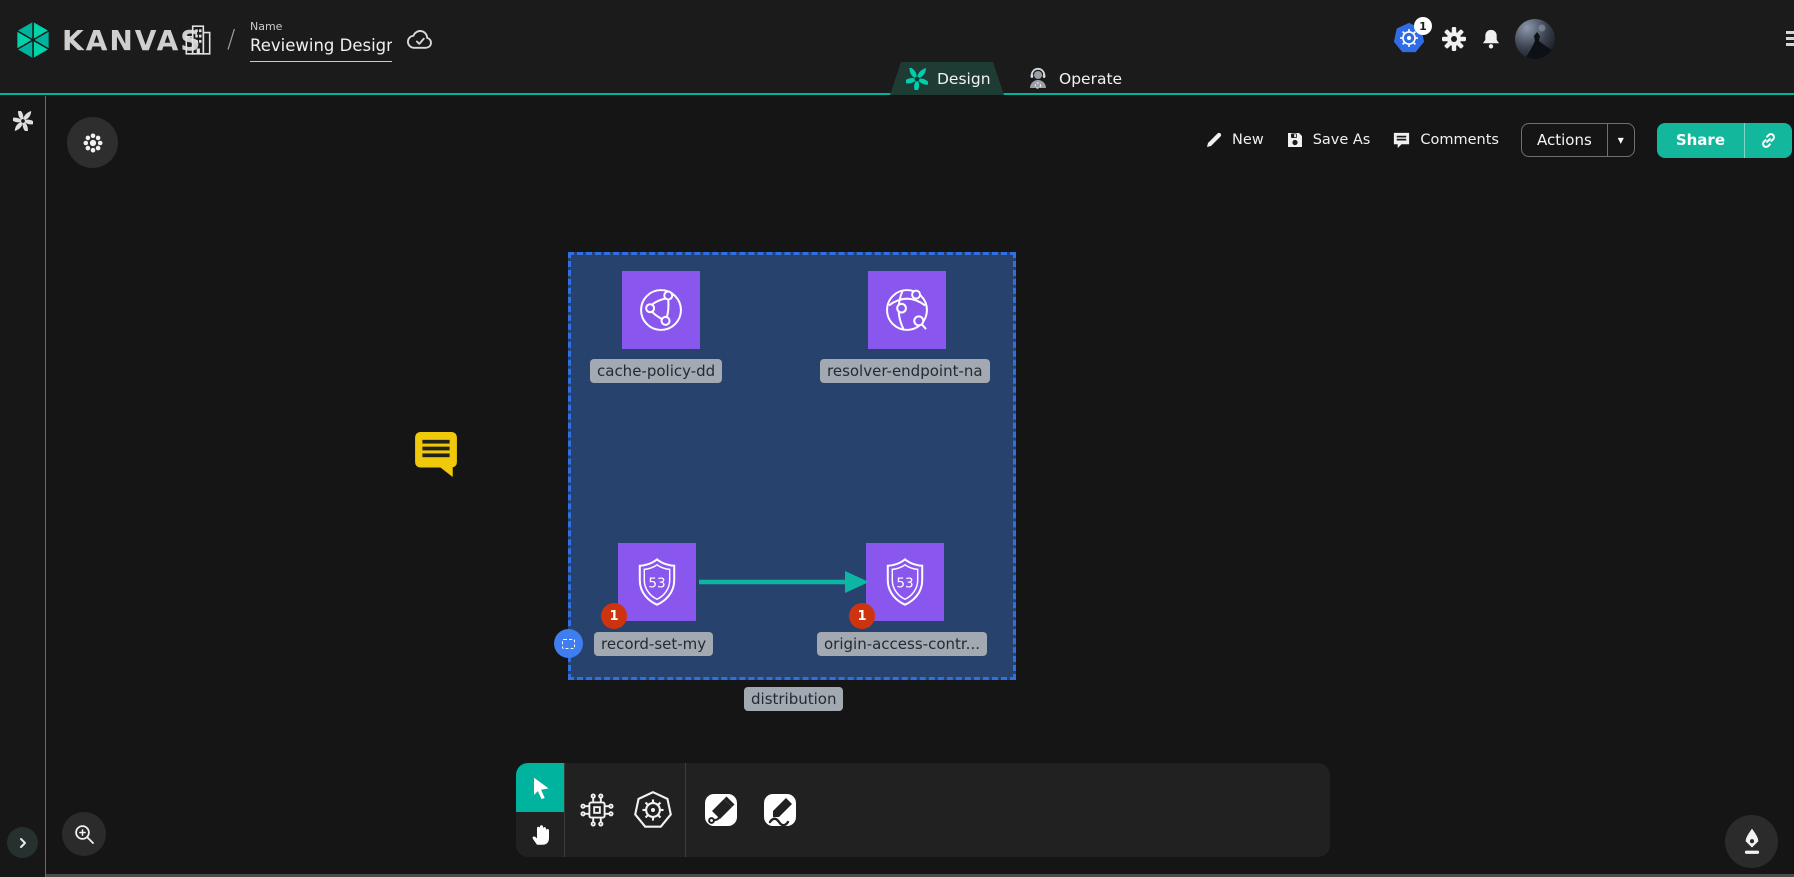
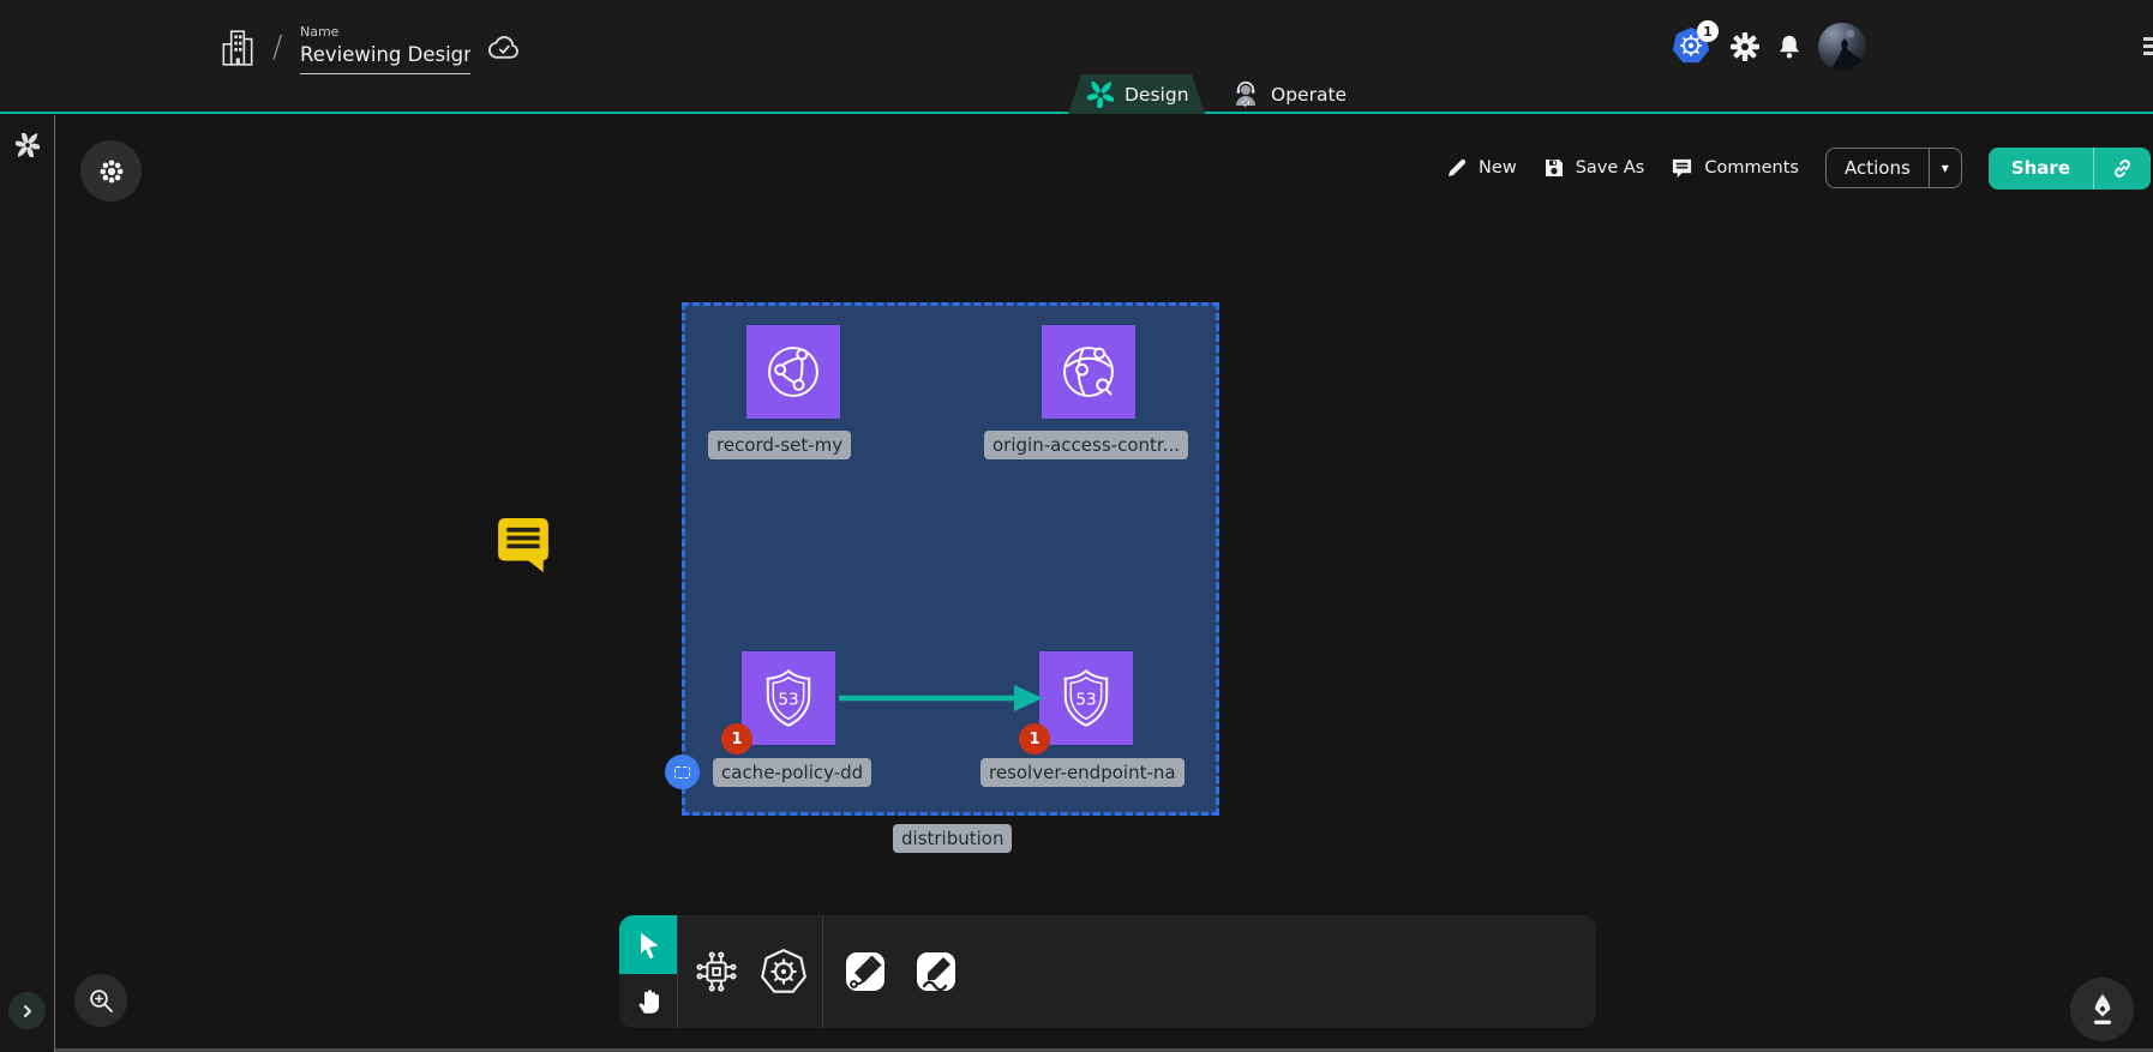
- KANVAS
  /
  Name
  Reviewing Design
  Design
  Operate
  1
  New
  Save As
  Comments
  Actions
  ▾
  Share
- cache-policy-dd
+ record-set-my
- resolver-endpoint-na
+ origin-access-contr...
  53
  1
- record-set-my
+ cache-policy-dd
  53
  1
- origin-access-contr...
+ resolver-endpoint-na
  distribution
